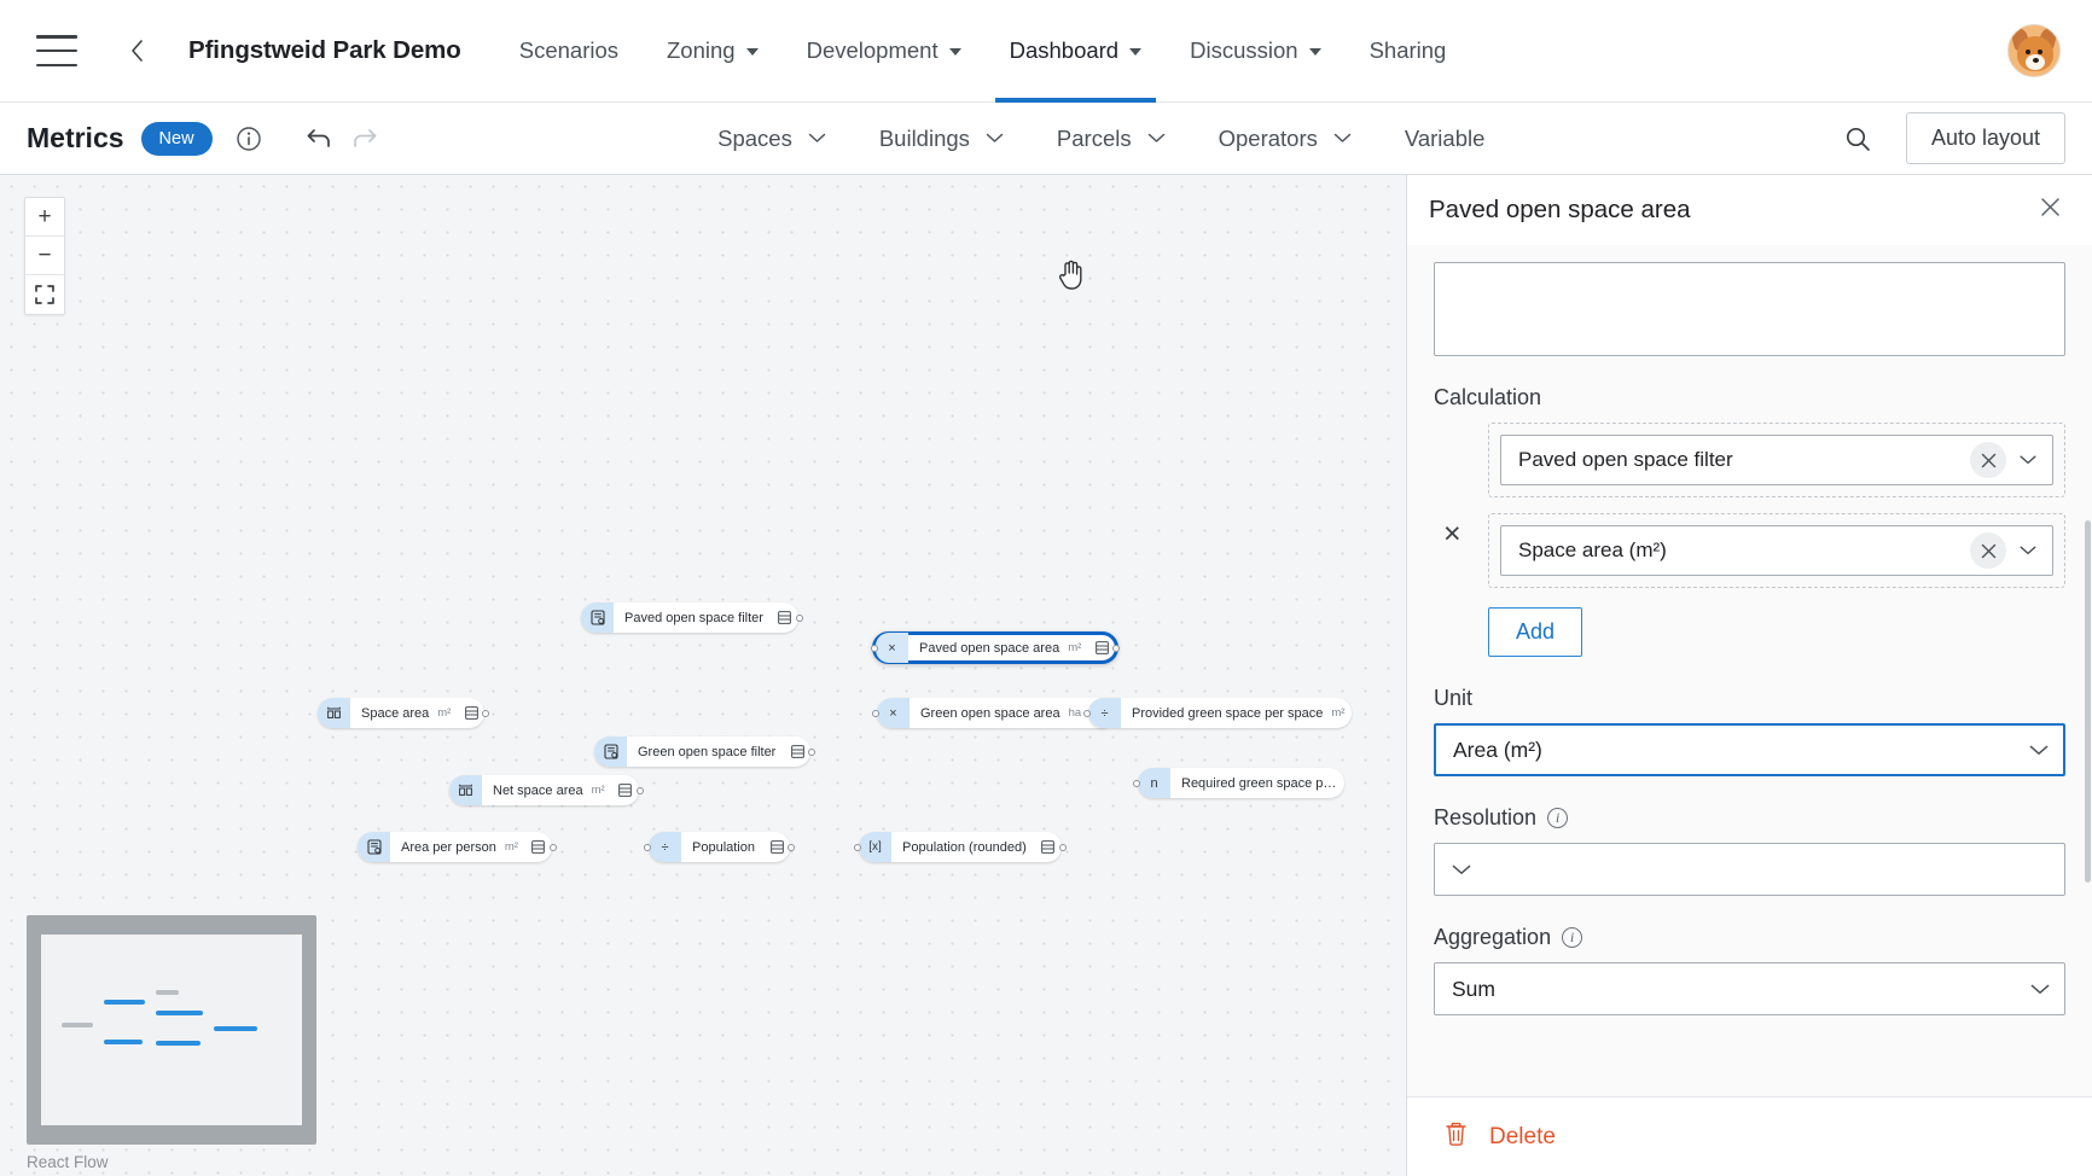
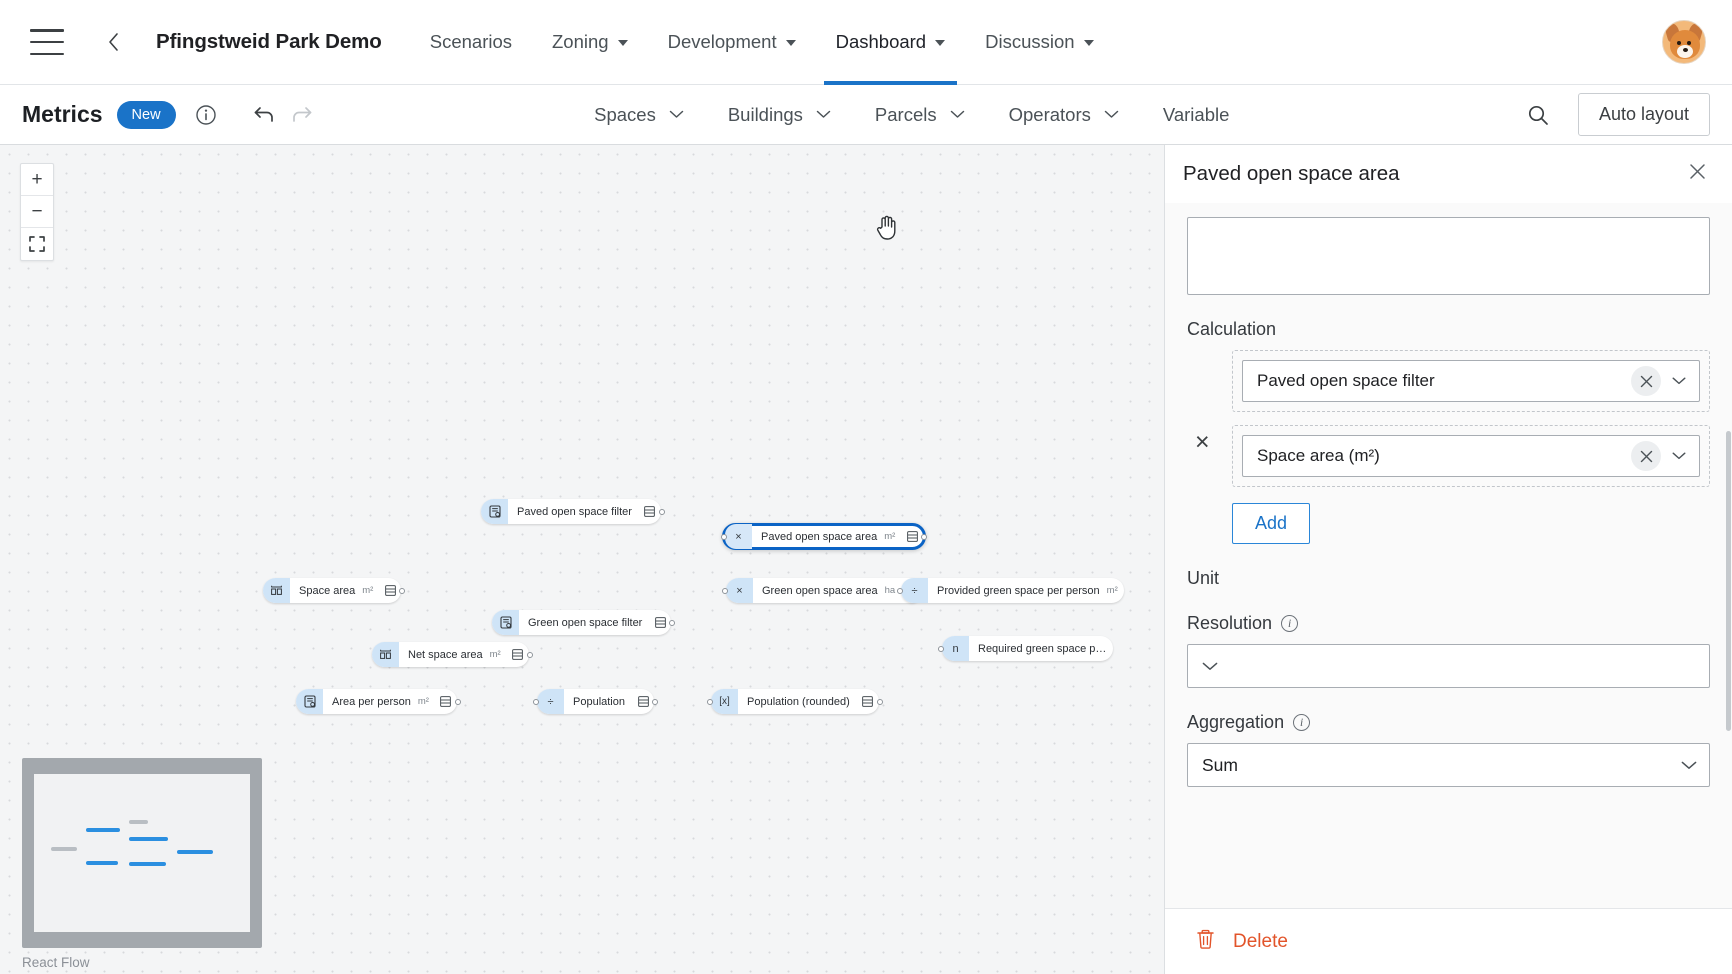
  Pfingstweid Park Demo
  Scenarios
  Zoning
  Development
  Dashboard
  Discussion
- Sharing
  Metrics
  New
  Spaces
  Buildings
  Parcels
  Operators
  Variable
  Auto layout
  +
  −
  Paved open space filter
  ×
  Paved open space area
  m²
  Space area
  m²
  ×
  Green open space area
  ha
  ÷
- Provided green space per space
+ Provided green space per person
  m²
  Green open space filter
  Net space area
  m²
  n
  Required green space p…
  Area per person
  m²
  ÷
  Population
  [x]
  Population (rounded)
  React Flow
  Paved open space area
  Calculation
  ×
  Paved open space filter
  Space area (m²)
  Add
  Unit
- Area (m²)
  Resolution
  i
  Aggregation
  i
  Sum
  Delete
